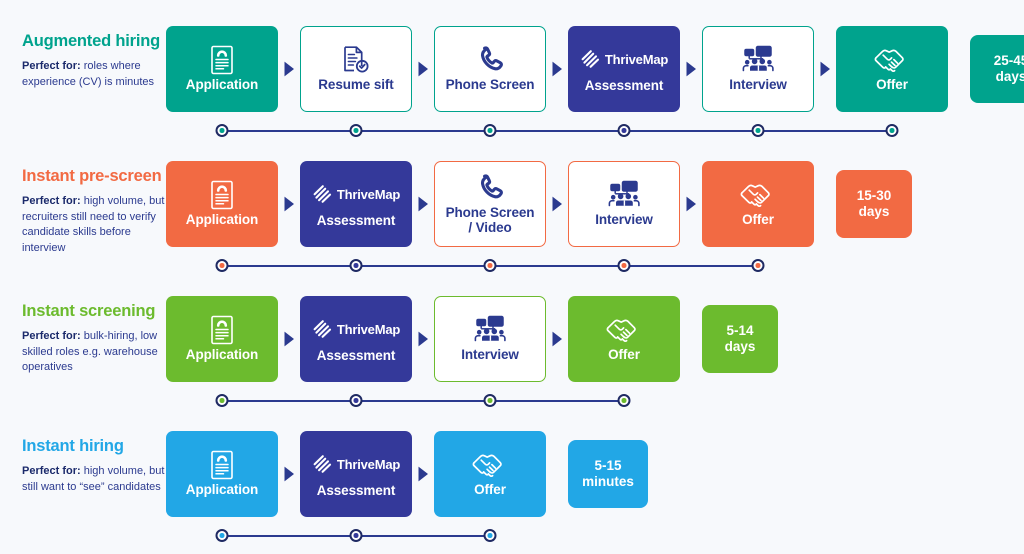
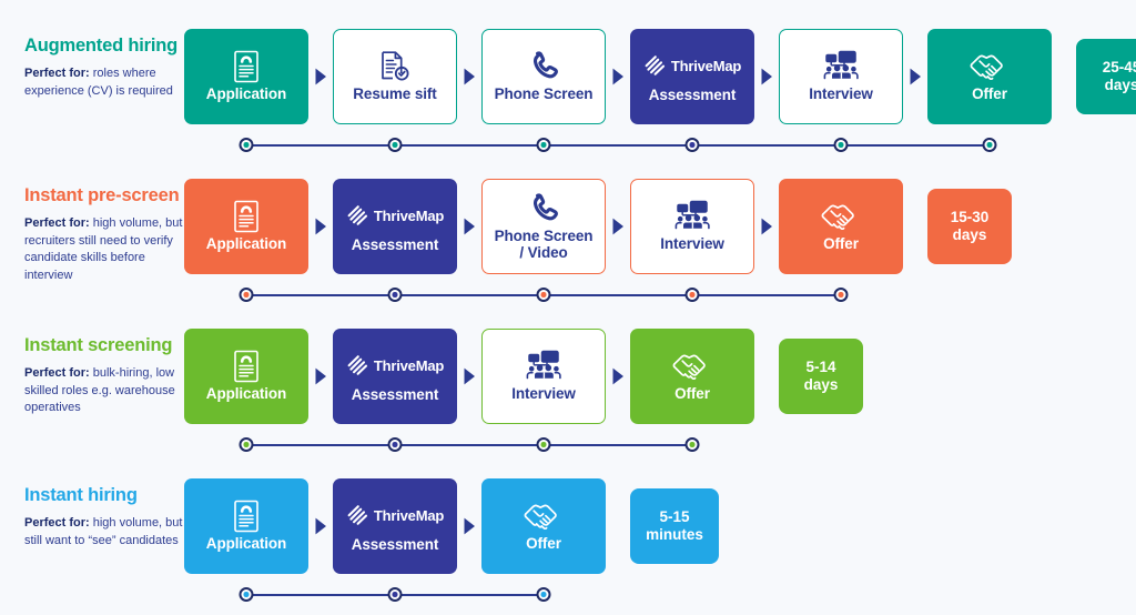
  Augmented hiring
- Perfect for: roles where experience (CV) is minutes
+ Perfect for: roles where experience (CV) is required
  Application
  Resume sift
  Phone Screen
  ThriveMap
  Assessment
  Interview
  Offer
  25-4
  days
  Instant pre-screen
  Perfect for: high volume, but recruiters still need to verify candidate skills before interview
  Application
  ThriveMap
  Assessment
  Phone Screen
  / Video
  Interview
  Offer
  15-30
  days
  Instant screening
  Perfect for: bulk-hiring, low skilled roles e.g. warehouse operatives
  Application
  ThriveMap
  Assessment
  Interview
  Offer
  5-14
  days
  Instant hiring
  Perfect for: high volume, but still want to “see” candidates
  Application
  ThriveMap
  Assessment
  Offer
  5-15
  minutes
